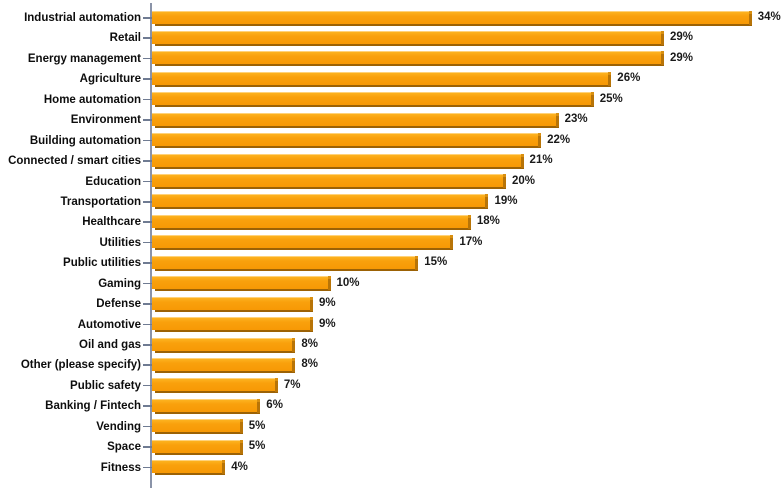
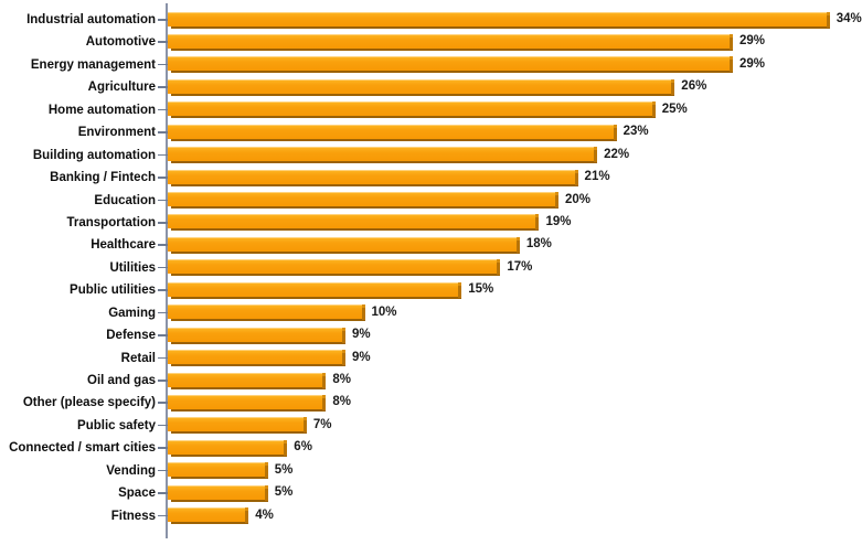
  Industrial automation
  34%
- Retail
+ Automotive
  29%
  Energy management
  29%
  Agriculture
  26%
  Home automation
  25%
  Environment
  23%
  Building automation
  22%
- Connected / smart cities
+ Banking / Fintech
  21%
  Education
  20%
  Transportation
  19%
  Healthcare
  18%
  Utilities
  17%
  Public utilities
  15%
  Gaming
  10%
  Defense
  9%
- Automotive
+ Retail
  9%
  Oil and gas
  8%
  Other (please specify)
  8%
  Public safety
  7%
- Banking / Fintech
+ Connected / smart cities
  6%
  Vending
  5%
  Space
  5%
  Fitness
  4%
